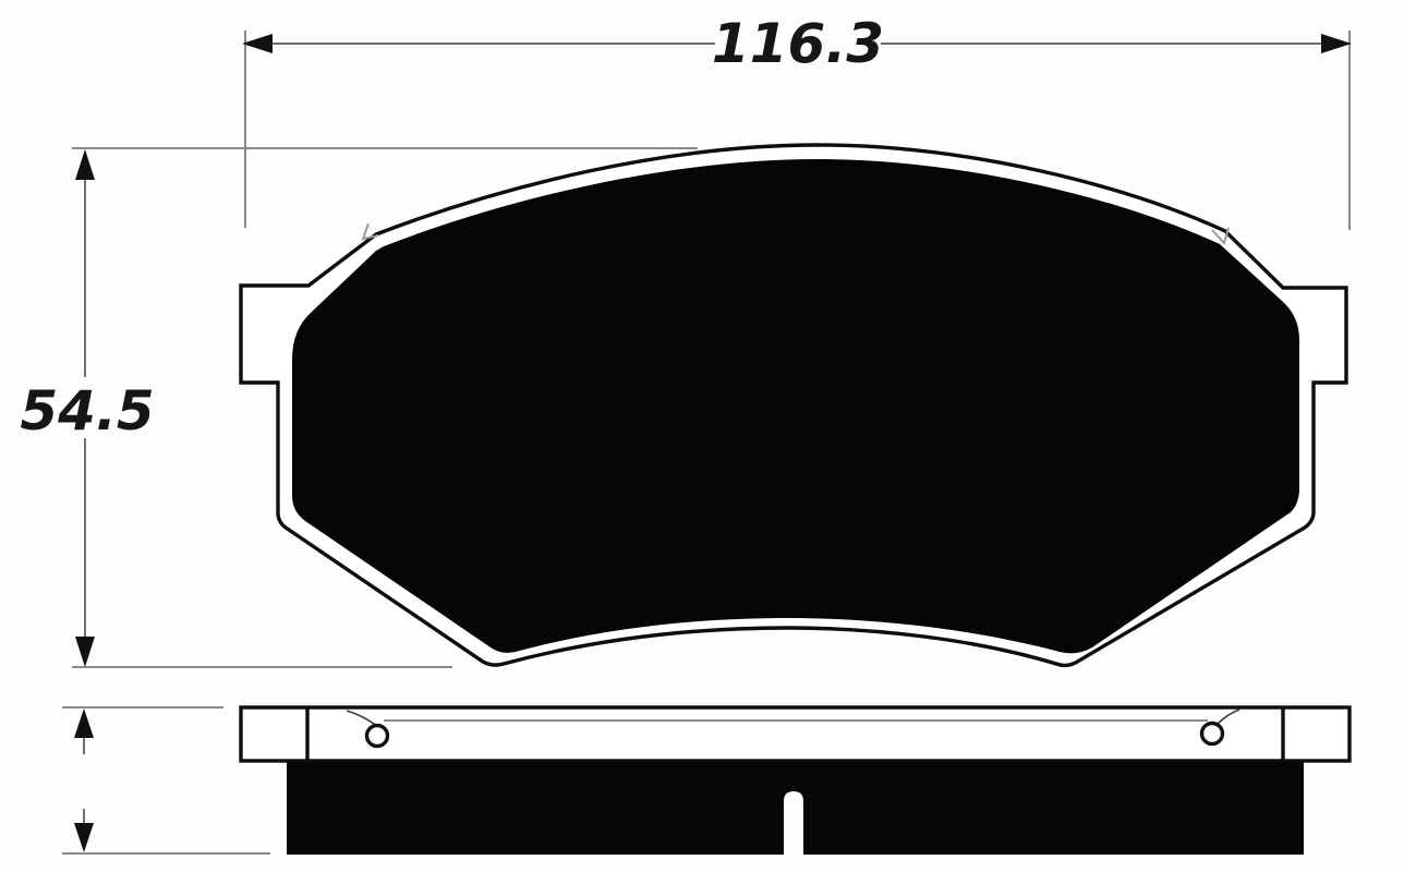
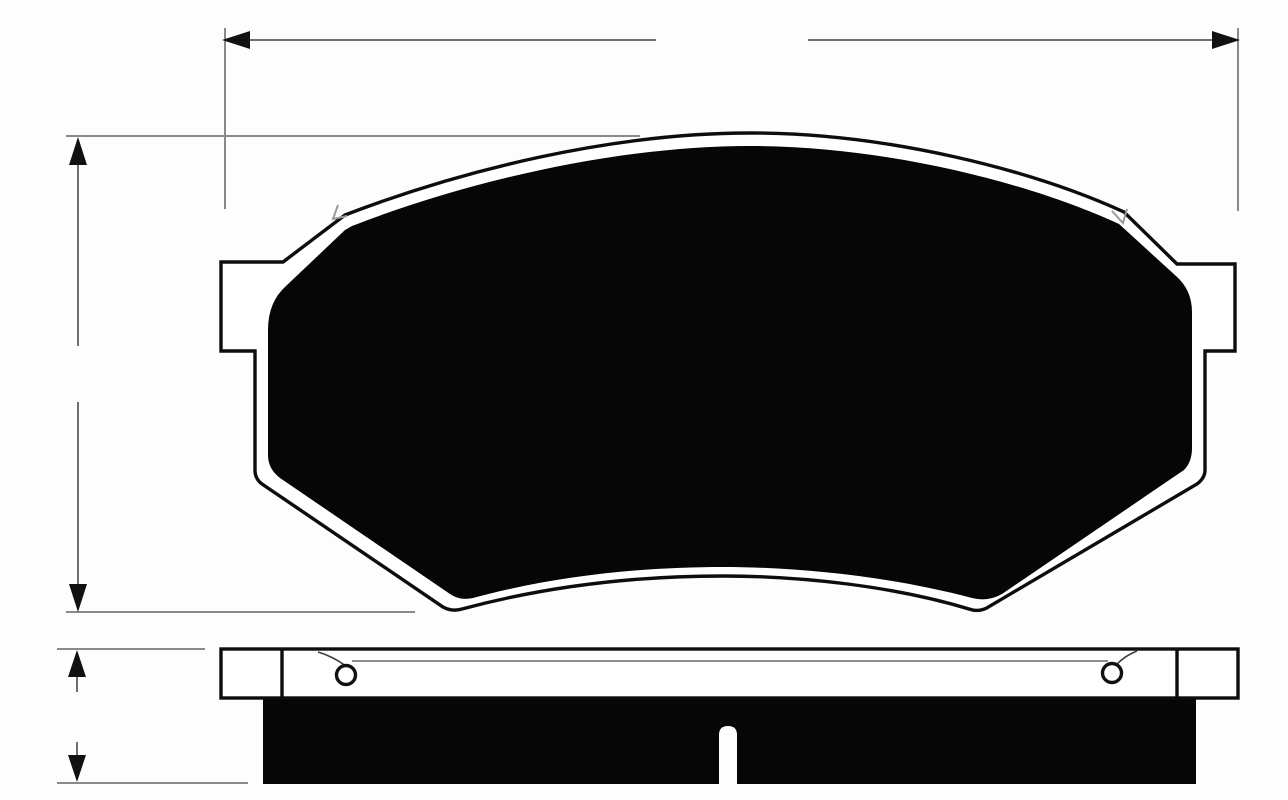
- 116.3
- 54.5
